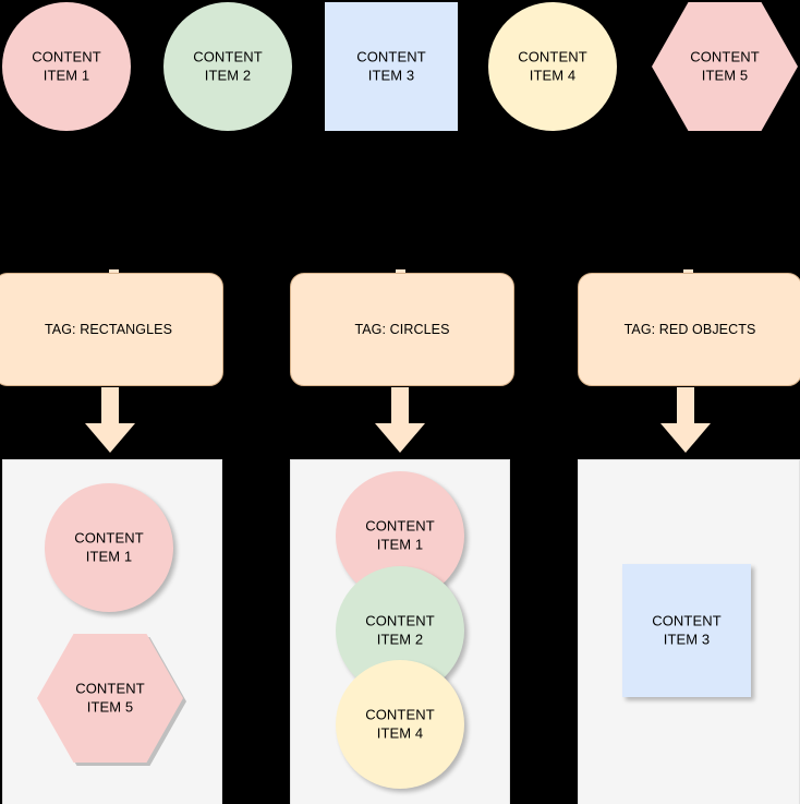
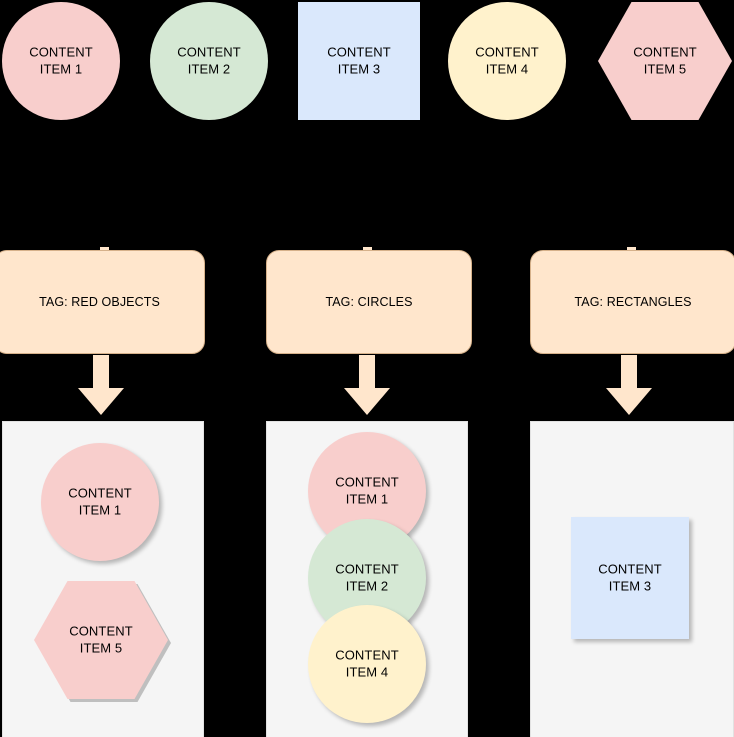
  CONTENT
  ITEM 1
  CONTENT
  ITEM 2
  CONTENT
  ITEM 3
  CONTENT
  ITEM 4
  CONTENT
  ITEM 5
- TAG: RECTANGLES
+ TAG: RED OBJECTS
  TAG: CIRCLES
- TAG: RED OBJECTS
+ TAG: RECTANGLES
  CONTENT
  ITEM 1
  CONTENT
  ITEM 5
  CONTENT
  ITEM 1
  CONTENT
  ITEM 2
  CONTENT
  ITEM 4
  CONTENT
  ITEM 3
